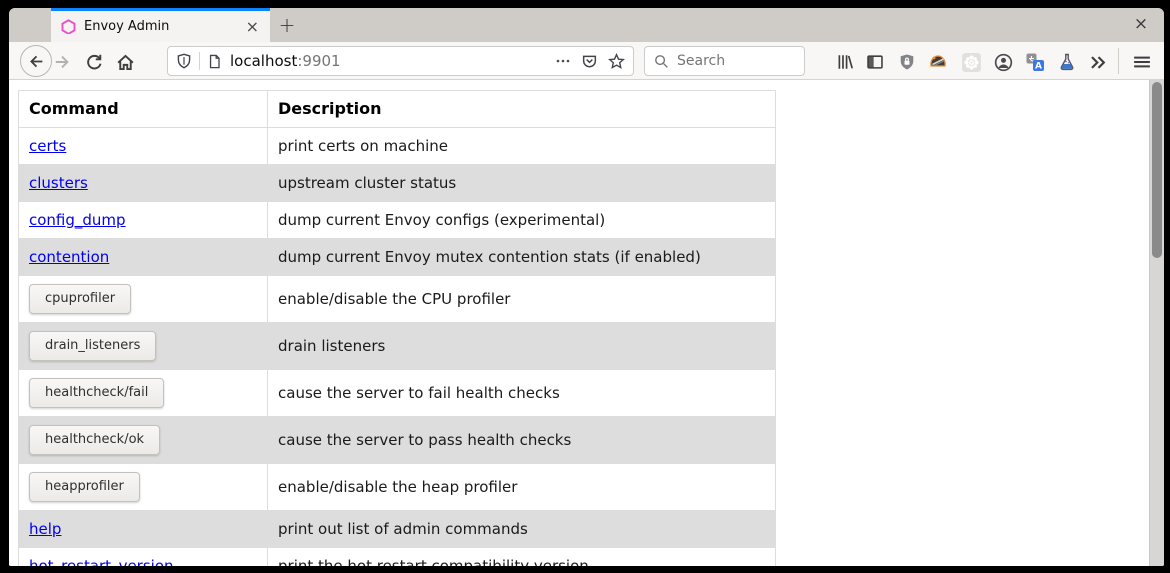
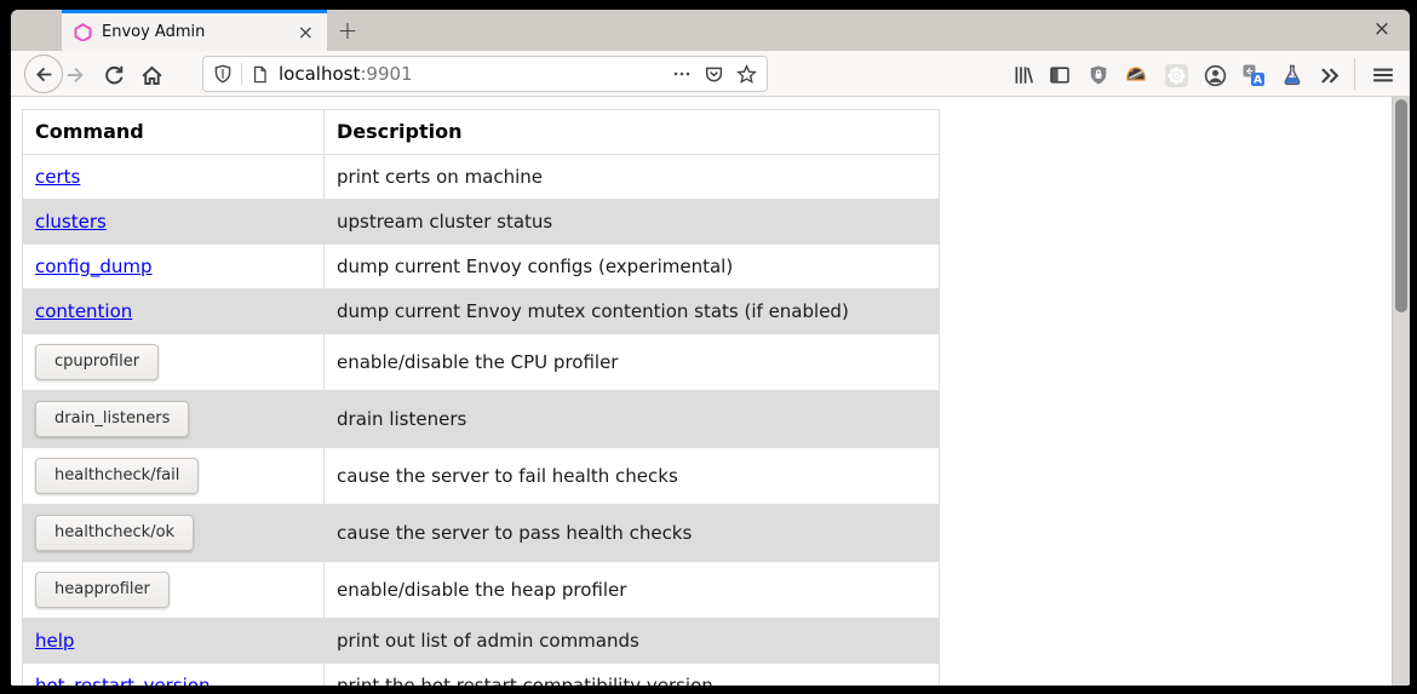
  Envoy Admin
  ×
  +
  ×
  localhost:9901
- Search
  A
  Command	Description
  certs	print certs on machine
  clusters	upstream cluster status
  config_dump	dump current Envoy configs (experimental)
  contention	dump current Envoy mutex contention stats (if enabled)
  cpuprofiler	enable/disable the CPU profiler
  drain_listeners	drain listeners
  healthcheck/fail	cause the server to fail health checks
  healthcheck/ok	cause the server to pass health checks
  heapprofiler	enable/disable the heap profiler
  help	print out list of admin commands
